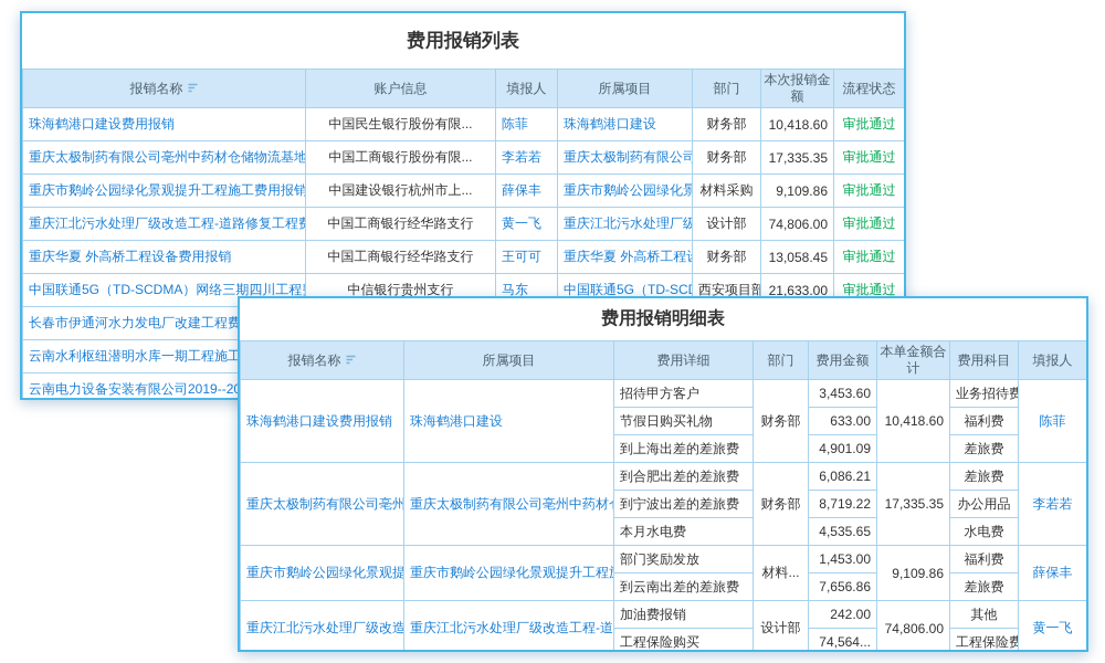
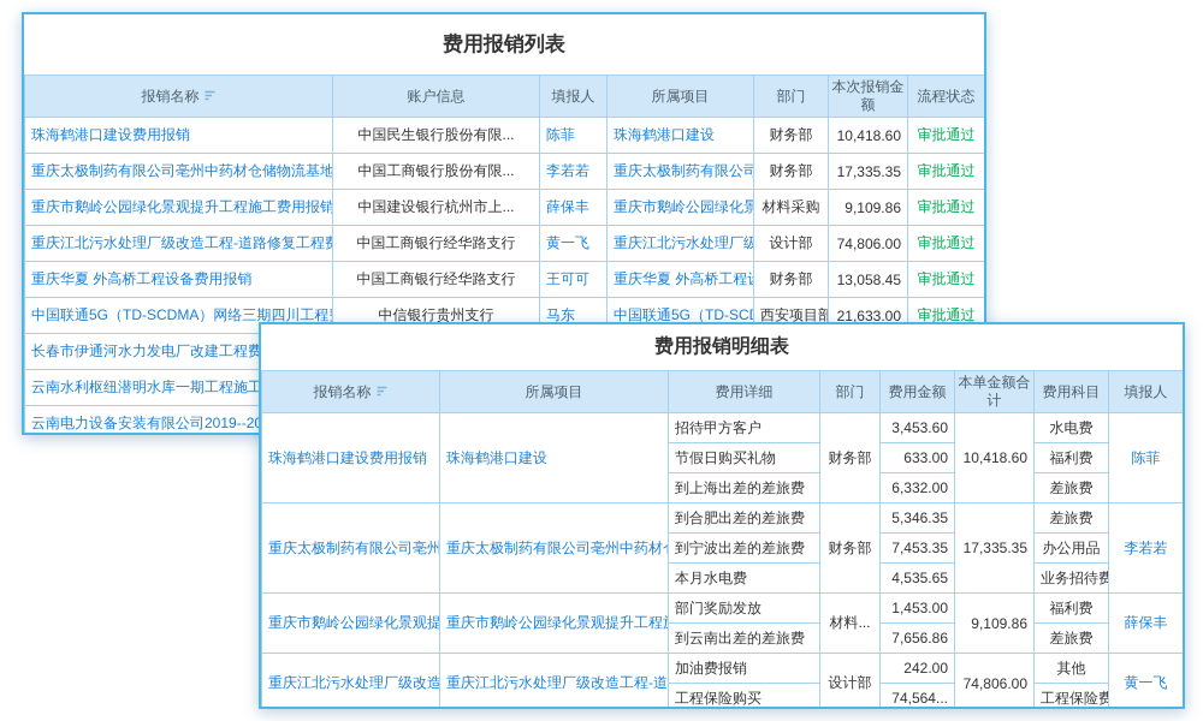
  费用报销列表
  报销名称	账户信息	填报人	所属项目	部门	本次报销金额	流程状态
  珠海鹤港口建设费用报销	中国民生银行股份有限...	陈菲	珠海鹤港口建设	财务部	10,418.60	审批通过
  重庆太极制药有限公司亳州中药材仓储物流基地	中国工商银行股份有限...	李若若	重庆太极制药有限公司	财务部	17,335.35	审批通过
  重庆市鹅岭公园绿化景观提升工程施工费用报销	中国建设银行杭州市上...	薛保丰	重庆市鹅岭公园绿化景	材料采购	9,109.86	审批通过
  重庆江北污水处理厂级改造工程-道路修复工程费	中国工商银行经华路支行	黄一飞	重庆江北污水处理厂级	设计部	74,806.00	审批通过
  重庆华夏 外高桥工程设备费用报销	中国工商银行经华路支行	王可可	重庆华夏 外高桥工程	财务部	13,058.45	审批通过
  中国联通5G（TD-SCDMA）网络三期四川工程	中信银行贵州支行	马东	中国联通5G（TD-SC	西安项目部	21,633.00	审批通过
  长春市伊通河水力发电厂改建工程费
  云南水利枢纽潜明水库一期工程施工
  云南电力设备安装有限公司2019--2
  费用报销明细表
  报销名称	所属项目	费用详细	部门	费用金额	本单金额合计	费用科目	填报人
- 珠海鹤港口建设费用报销	珠海鹤港口建设	招待甲方客户	财务部	3,453.60	10,418.60	业务招待费	陈菲
+ 珠海鹤港口建设费用报销	珠海鹤港口建设	招待甲方客户	财务部	3,453.60	10,418.60	水电费	陈菲
  节假日购买礼物	633.00	福利费
- 到上海出差的差旅费	4,901.09	差旅费
+ 到上海出差的差旅费	6,332.00	差旅费
- 重庆太极制药有限公司亳州	重庆太极制药有限公司亳州中药材	到合肥出差的差旅费	财务部	6,086.21	17,335.35	差旅费	李若若
+ 重庆太极制药有限公司亳州	重庆太极制药有限公司亳州中药材	到合肥出差的差旅费	财务部	5,346.35	17,335.35	差旅费	李若若
- 到宁波出差的差旅费	8,719.22	办公用品
+ 到宁波出差的差旅费	7,453.35	办公用品
- 本月水电费	4,535.65	水电费
+ 本月水电费	4,535.65	业务招待费
  重庆市鹅岭公园绿化景观提	重庆市鹅岭公园绿化景观提升工程	部门奖励发放	材料...	1,453.00	9,109.86	福利费	薛保丰
  到云南出差的差旅费	7,656.86	差旅费
  重庆江北污水处理厂级改造	重庆江北污水处理厂级改造工程-道	加油费报销	设计部	242.00	74,806.00	其他	黄一飞
  工程保险购买	74,564...	工程保险费
